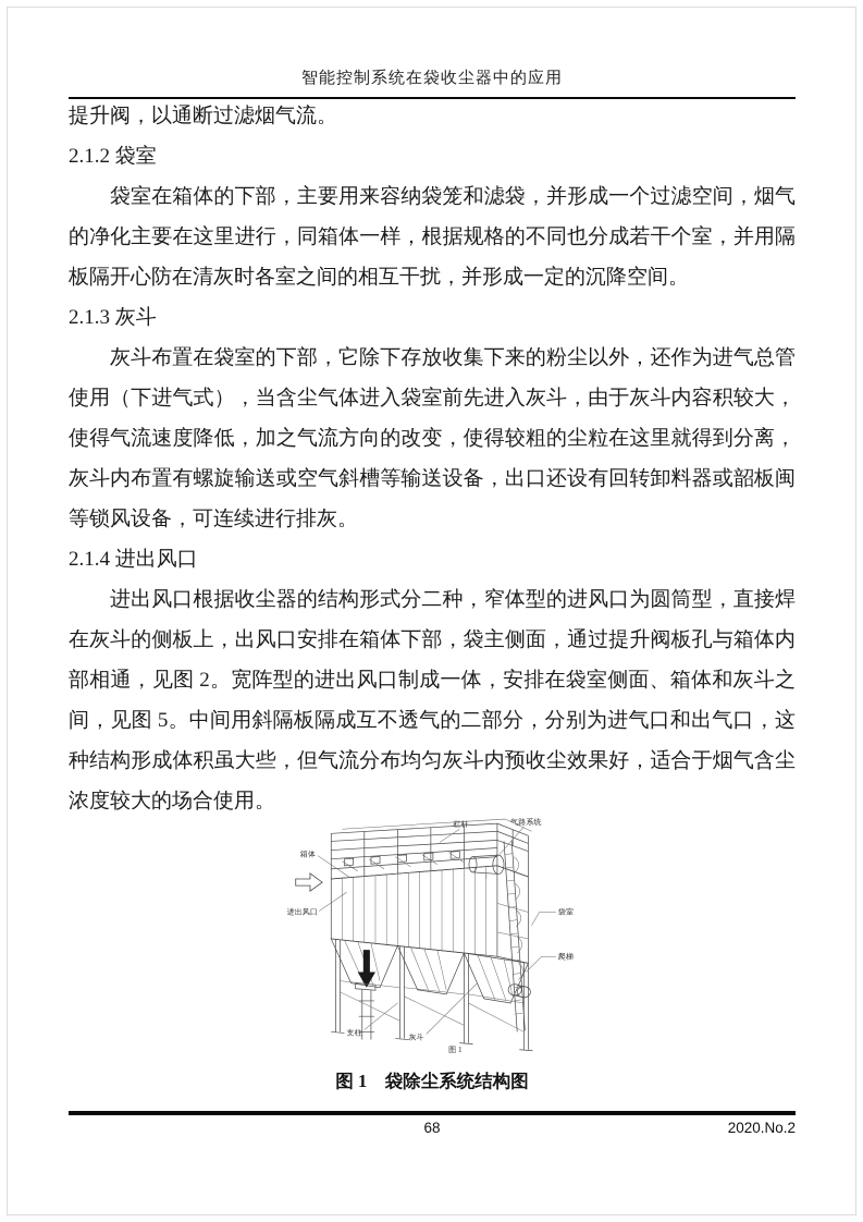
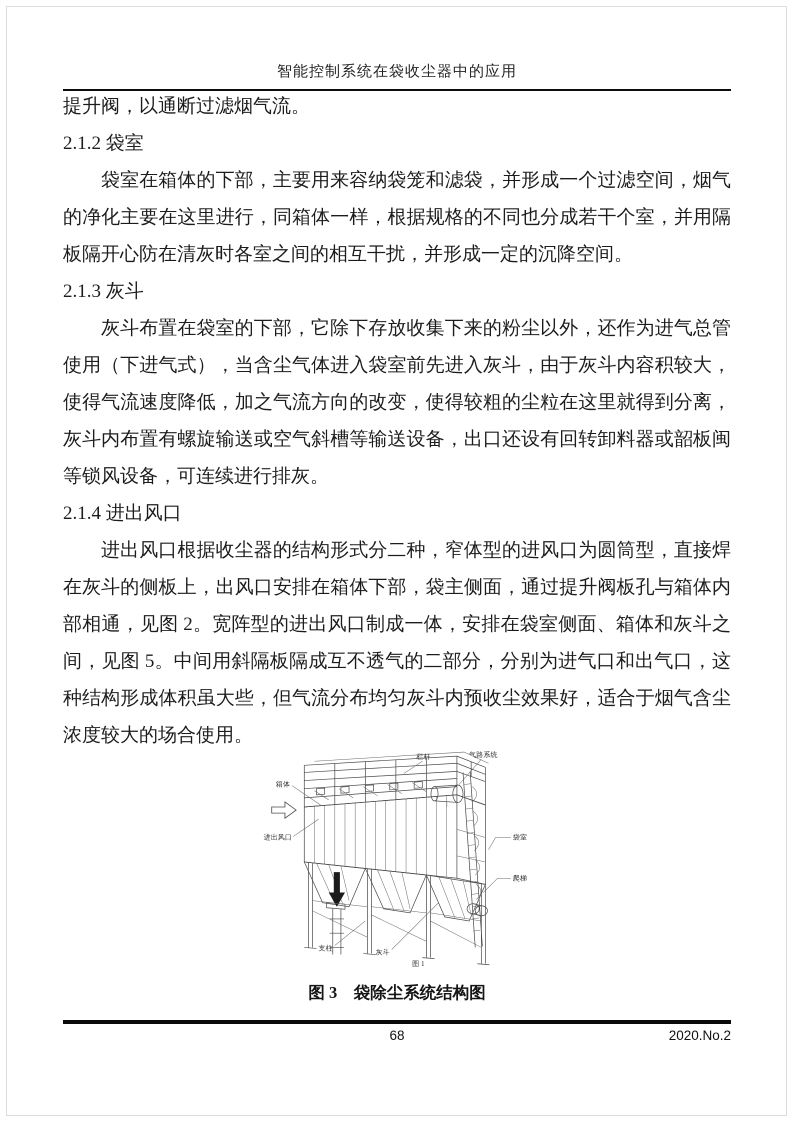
  智能控制系统在袋收尘器中的应用
  提升阀，以通断过滤烟气流。
  2.1.2 袋室
  袋室在箱体的下部，主要用来容纳袋笼和滤袋，并形成一个过滤空间，烟气的净化主要在这里进行，同箱体一样，根据规格的不同也分成若干个室，并用隔板隔开心防在清灰时各室之间的相互干扰，并形成一定的沉降空间。
  2.1.3 灰斗
  灰斗布置在袋室的下部，它除下存放收集下来的粉尘以外，还作为进气总管使用（下进气式），当含尘气体进入袋室前先进入灰斗，由于灰斗内容积较大，使得气流速度降低，加之气流方向的改变，使得较粗的尘粒在这里就得到分离，灰斗内布置有螺旋输送或空气斜槽等输送设备，出口还设有回转卸料器或韶板闽等锁风设备，可连续进行排灰。
  2.1.4 进出风口
  进出风口根据收尘器的结构形式分二种，窄体型的进风口为圆筒型，直接焊在灰斗的侧板上，出风口安排在箱体下部，袋主侧面，通过提升阀板孔与箱体内部相通，见图 2。宽阵型的进出风口制成一体，安排在袋室侧面、箱体和灰斗之间，见图 5。中间用斜隔板隔成互不透气的二部分，分别为进气口和出气口，这种结构形成体积虽大些，但气流分布均匀灰斗内预收尘效果好，适合于烟气含尘浓度较大的场合使用。
  箱体
  栏杆
  气路系统
  进出风口
  袋室
  爬梯
  支柱
  灰斗
  图 1
- 图 1 袋除尘系统结构图
+ 图 3 袋除尘系统结构图
  68
  2020.No.2
